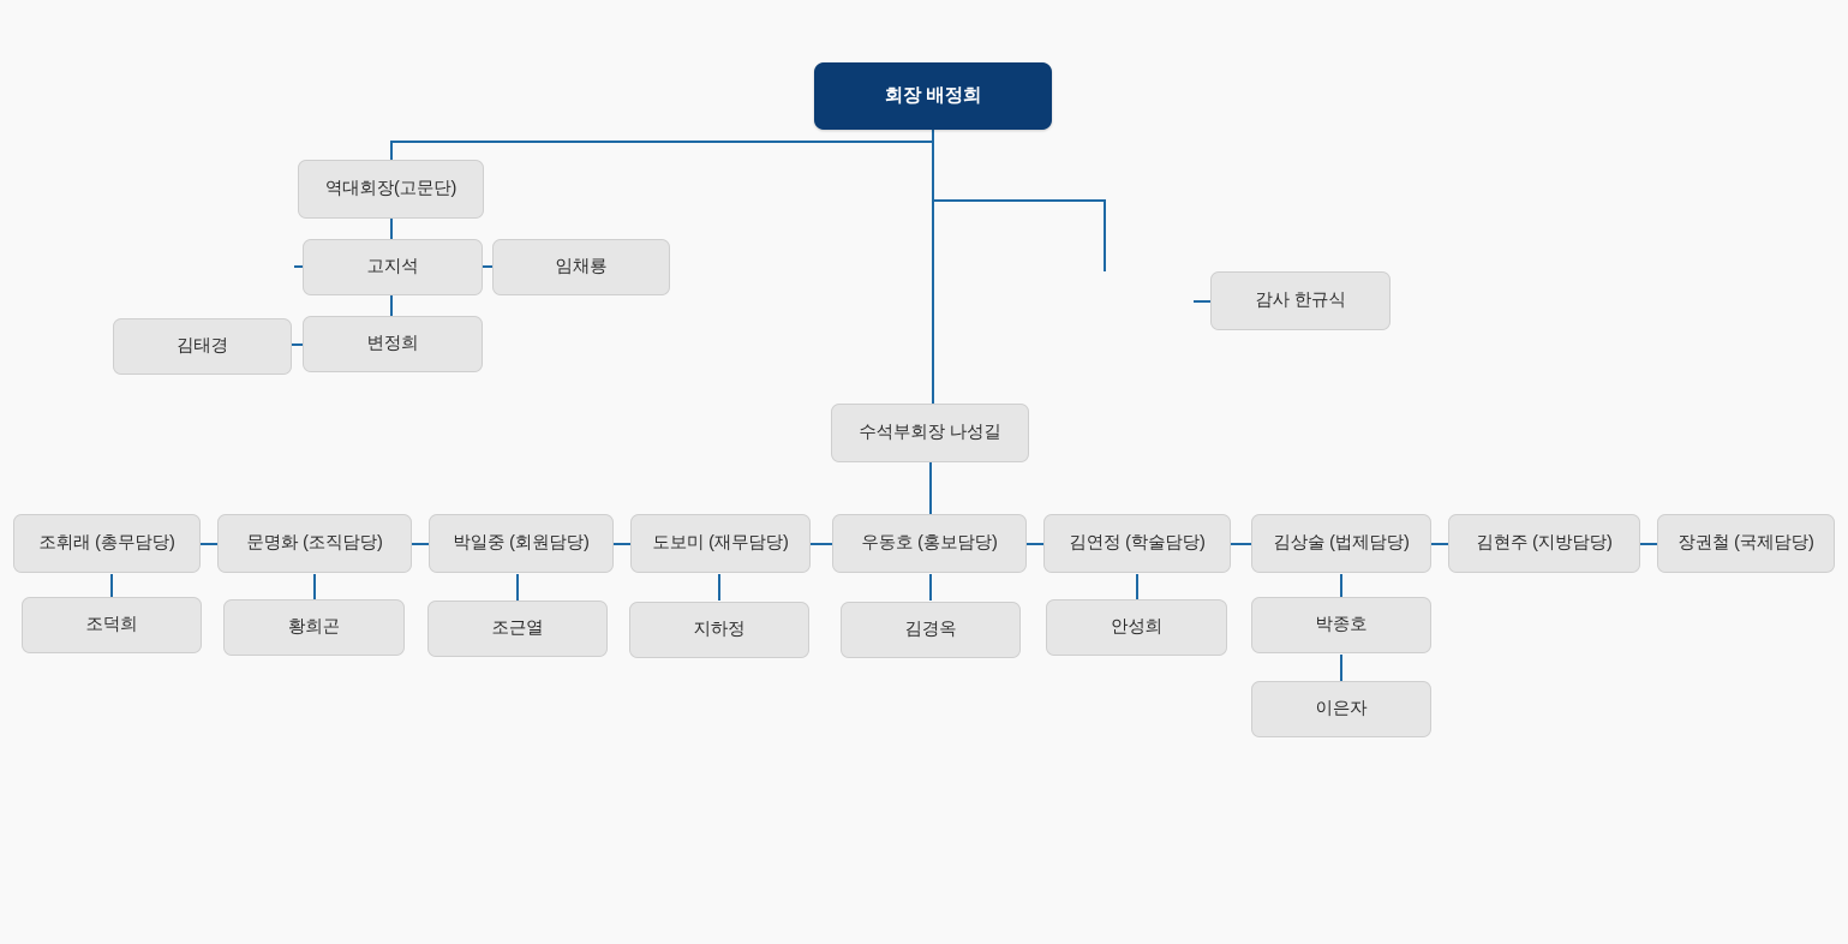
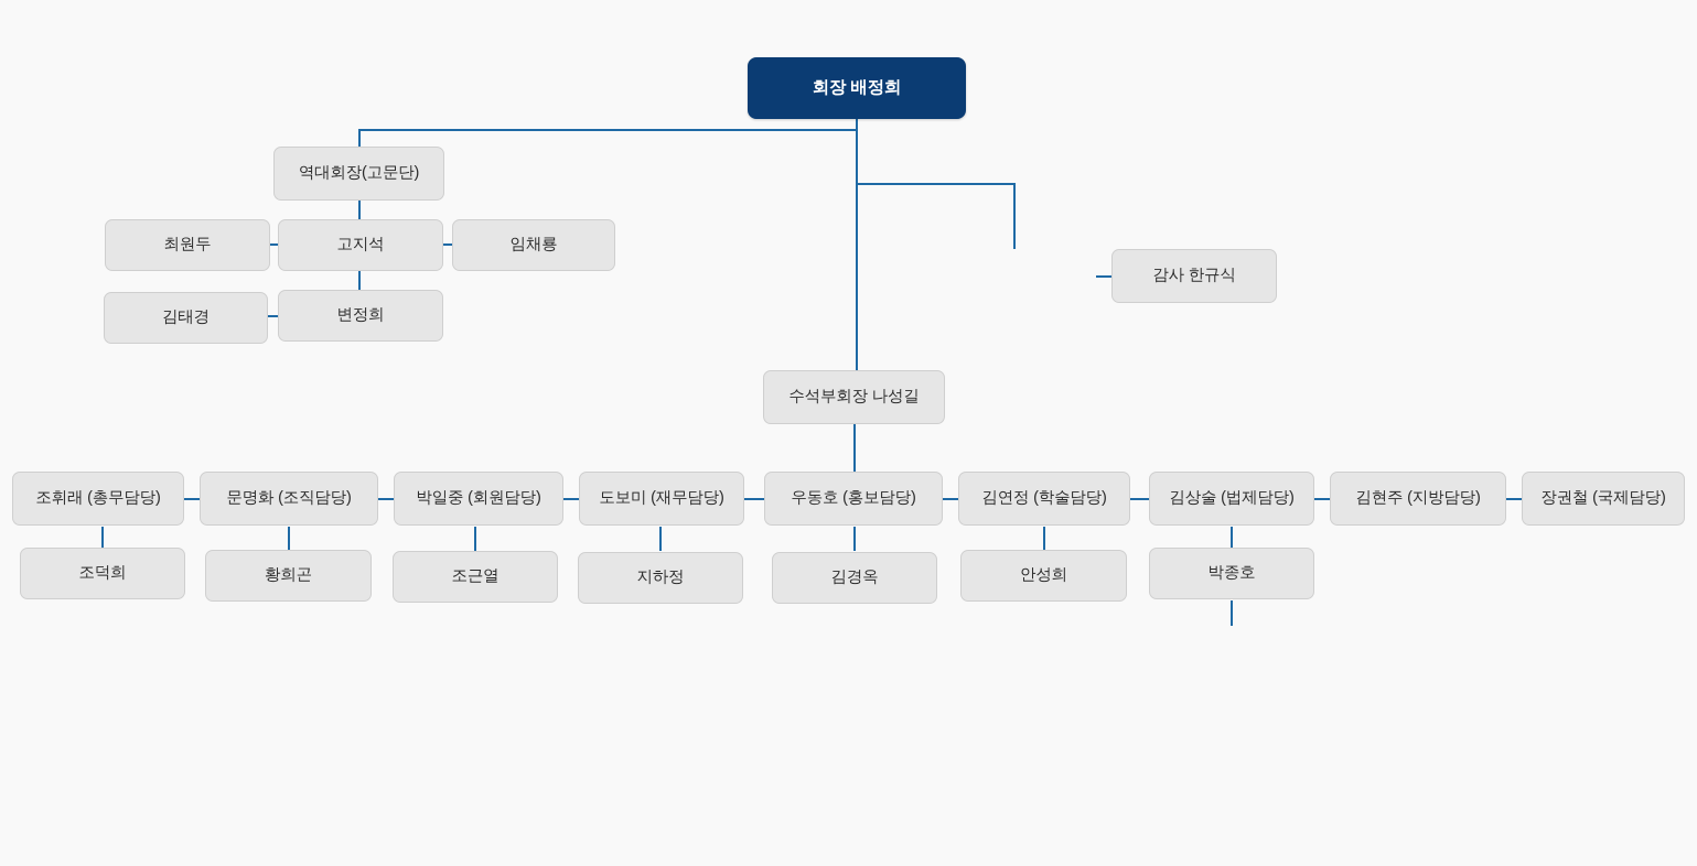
  회장 배정희
  역대회장(고문단)
+ 최원두
  고지석
  임채룡
  김태경
  변정희
  감사 한규식
  수석부회장 나성길
  조휘래 (총무담당)
  조덕희
  문명화 (조직담당)
  황희곤
  박일중 (회원담당)
  조근열
  도보미 (재무담당)
  지하정
  우동호 (홍보담당)
  김경옥
  김연정 (학술담당)
  안성희
  김상술 (법제담당)
  박종호
- 이은자
  김현주 (지방담당)
  장권철 (국제담당)
